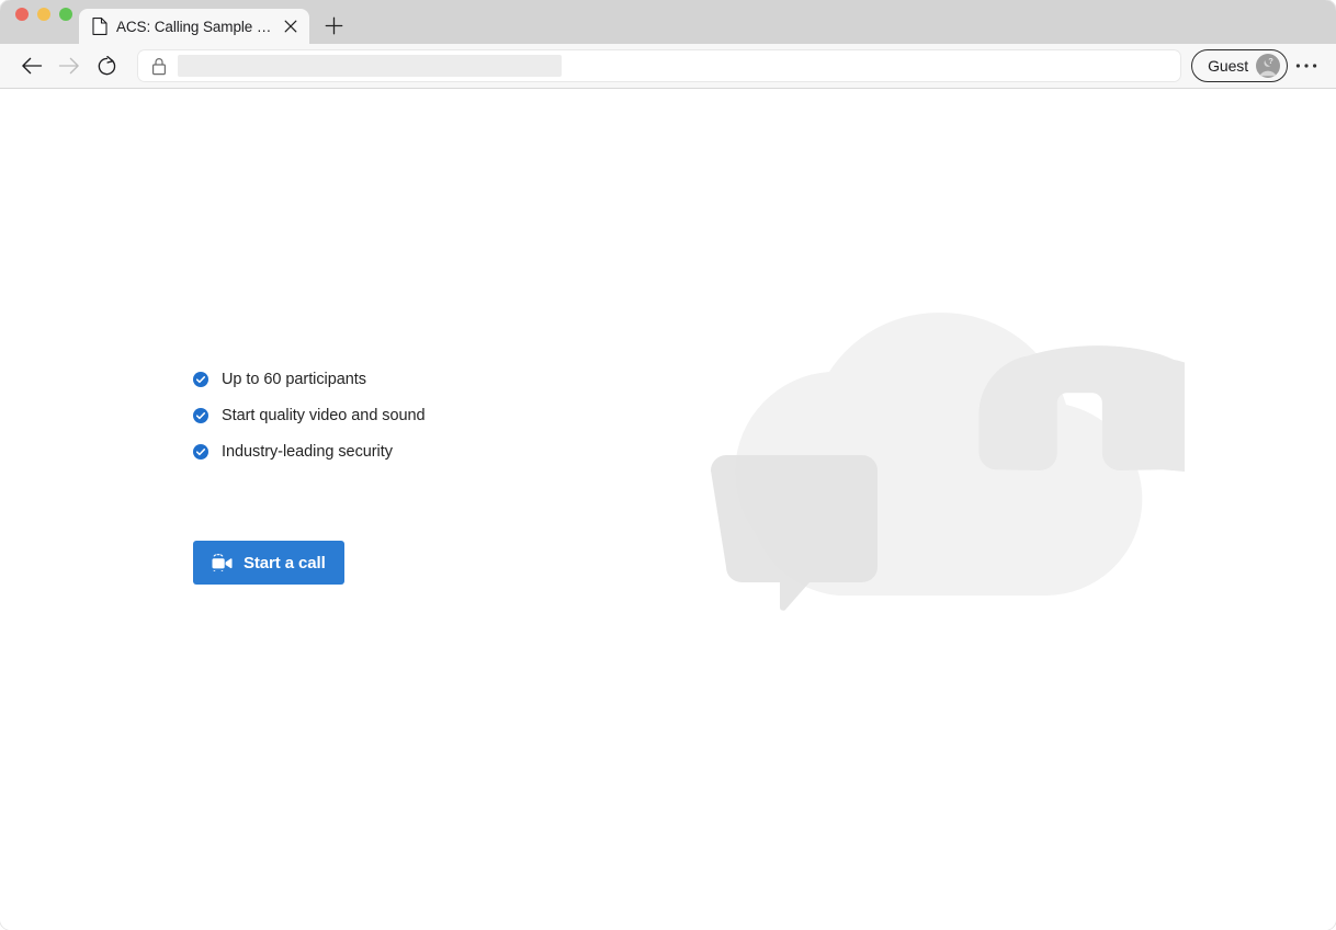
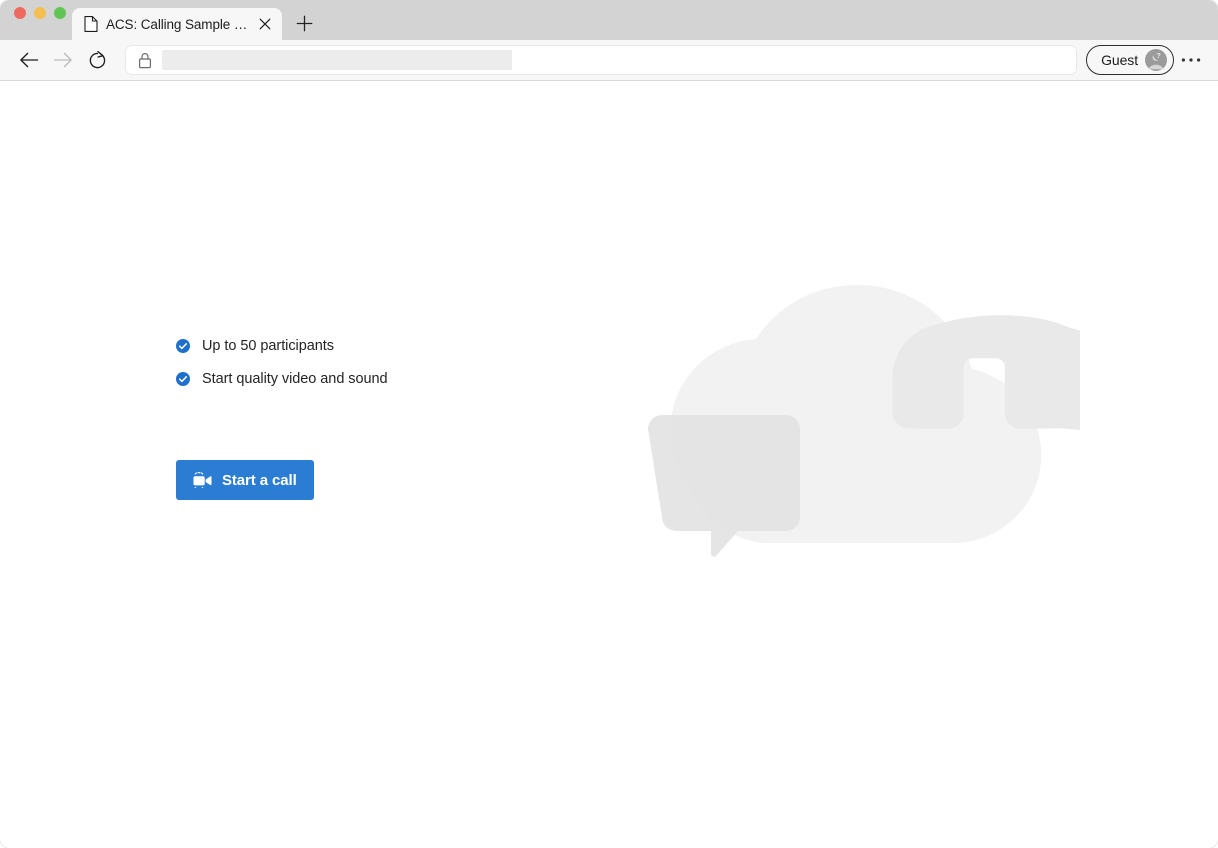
  ACS: Calling Sample ap
  Guest
  ?
- Up to 60 participants
+ Up to 50 participants
  Start quality video and sound
- Industry-leading security
  Start a call
